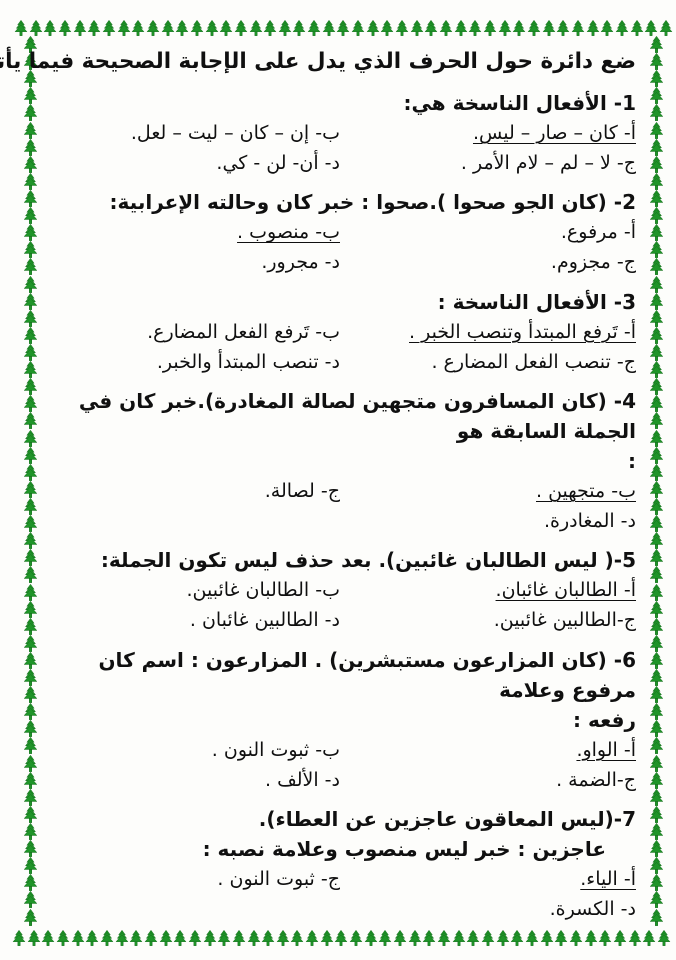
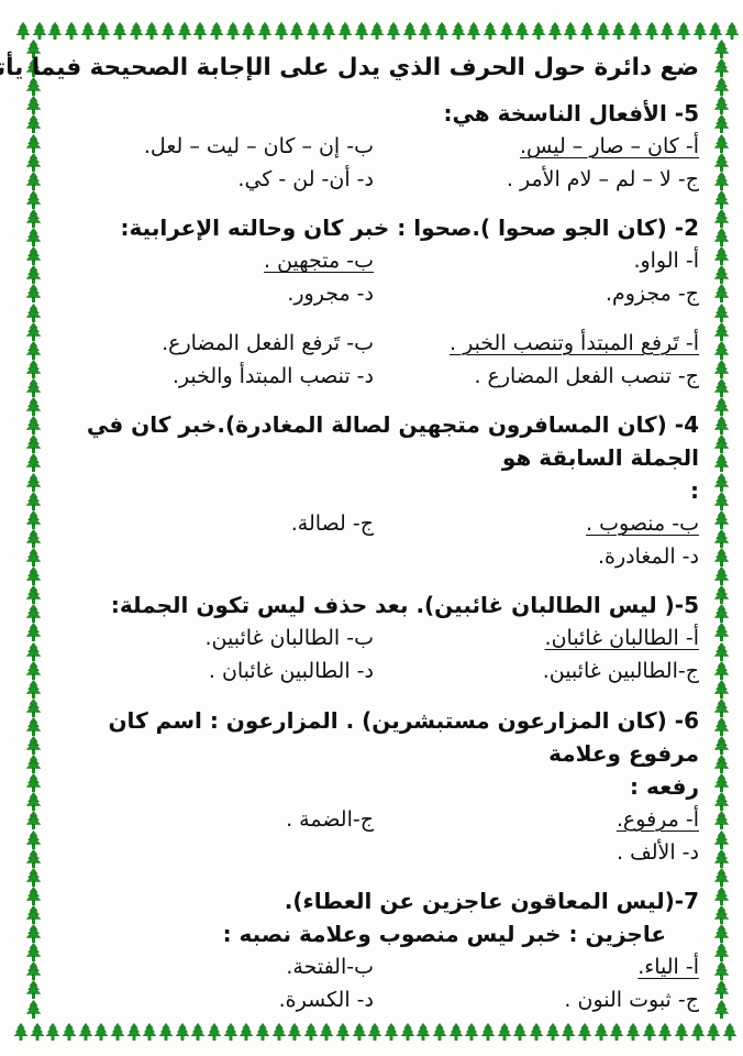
  ضع دائرة حول الحرف الذي يدل على الإجابة الصحيحة فيما يأت
- 1- الأفعال الناسخة هي:
+ 5- الأفعال الناسخة هي:
  أ- كان – صار – ليس.
  ب- إن – كان – ليت – لعل.
  ج- لا – لم – لام الأمر .
  د- أن- لن - كي.
  2- (كان الجو صحوا ).صحوا : خبر كان وحالته الإعرابية:
- أ- مرفوع.
+ أ- الواو.
- ب- منصوب .
+ ب- متجهين .
  ج- مجزوم.
  د- مجرور.
- 3- الأفعال الناسخة :
  أ- تَرفع المبتدأ وتنصب الخبر .
  ب- تَرفع الفعل المضارع.
  ج- تنصب الفعل المضارع .
  د- تنصب المبتدأ والخبر.
  4- (كان المسافرون متجهين لصالة المغادرة).خبر كان في الجملة السابقة هو
  :
- ب- متجهين .
+ ب- منصوب .
  ج- لصالة.
  د- المغادرة.
  5-( ليس الطالبان غائبين). بعد حذف ليس تكون الجملة:
  أ- الطالبان غائبان.
  ب- الطالبان غائبين.
  ج-الطالبين غائبين.
  د- الطالبين غائبان .
  6- (كان المزارعون مستبشرين) . المزارعون : اسم كان مرفوع وعلامة
  رفعه :
- أ- الواو.
+ أ- مرفوع.
- ب- ثبوت النون .
  ج-الضمة .
  د- الألف .
  7-(ليس المعاقون عاجزين عن العطاء).
  عاجزين : خبر ليس منصوب وعلامة نصبه :
  أ- الياء.
+ ب-الفتحة.
  ج- ثبوت النون .
  د- الكسرة.
